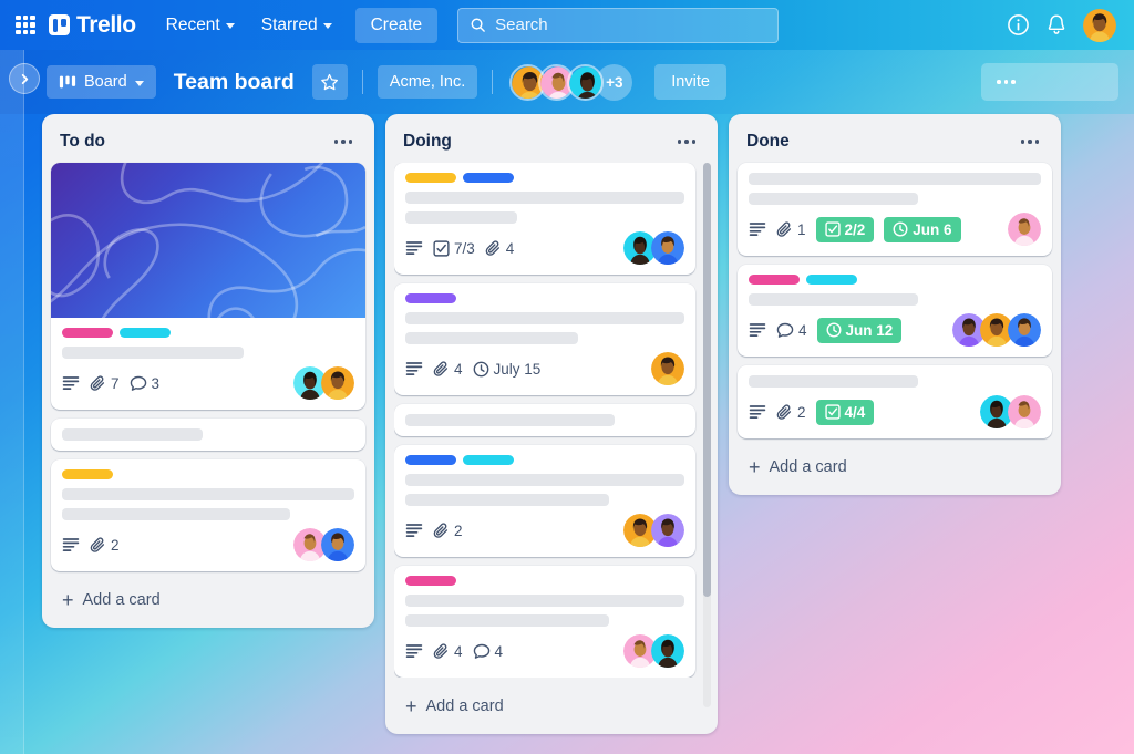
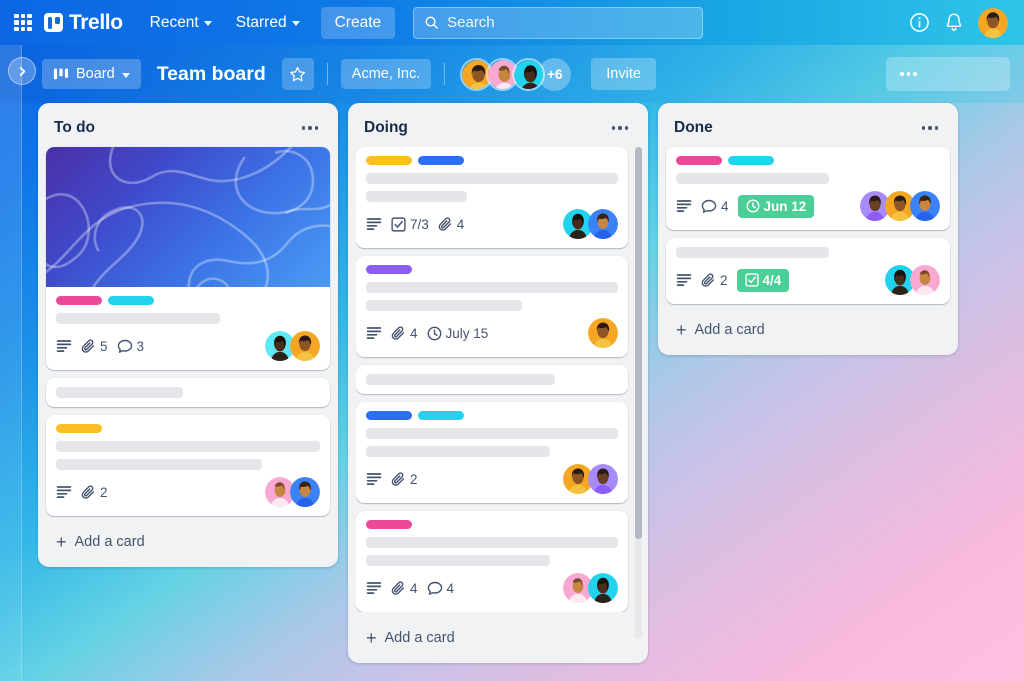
  Trello
  Recent
  Starred
  Create
  Search
  Board
  Team board
  Acme, Inc.
- +3
+ +6
  Invite
  To do
- 7
+ 5
  3
  2
  +
  Add a card
  Doing
  7/3
  4
  4
  July 15
  2
  4
  4
  +
  Add a card
  Done
- 1
- 2/2
- Jun 6
  4
  Jun 12
  2
  4/4
  +
  Add a card
